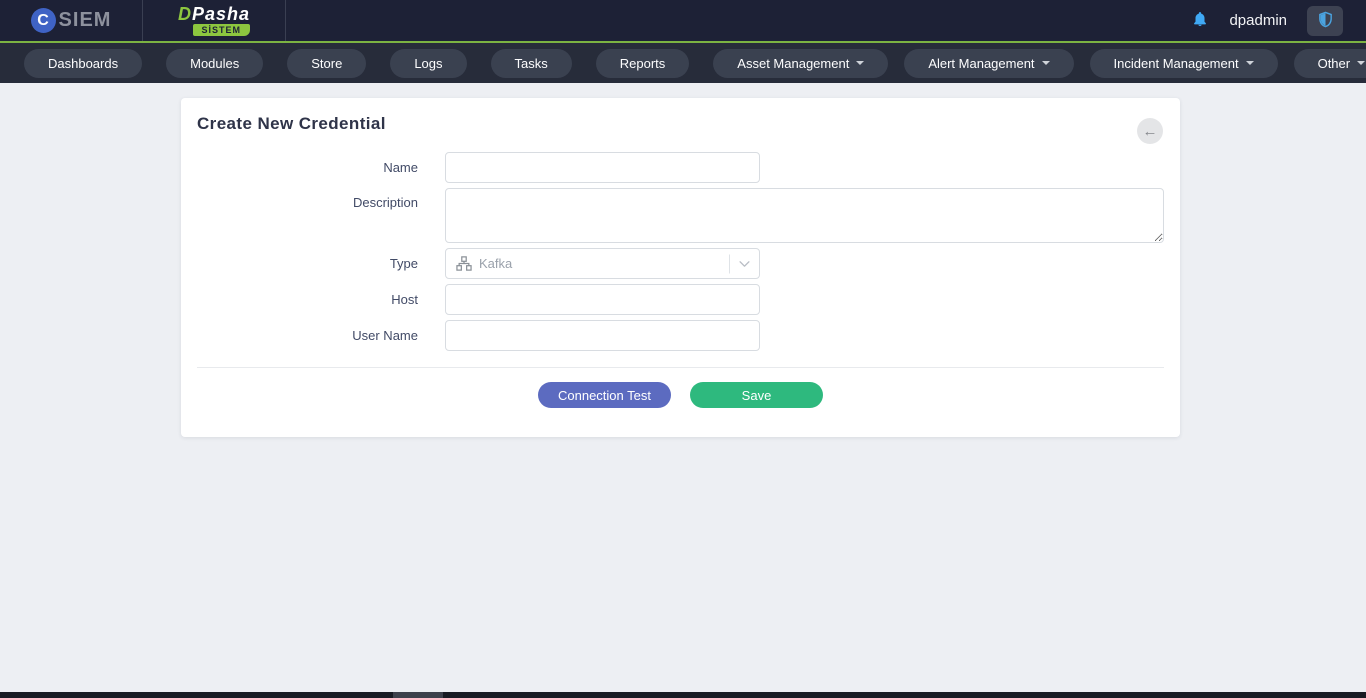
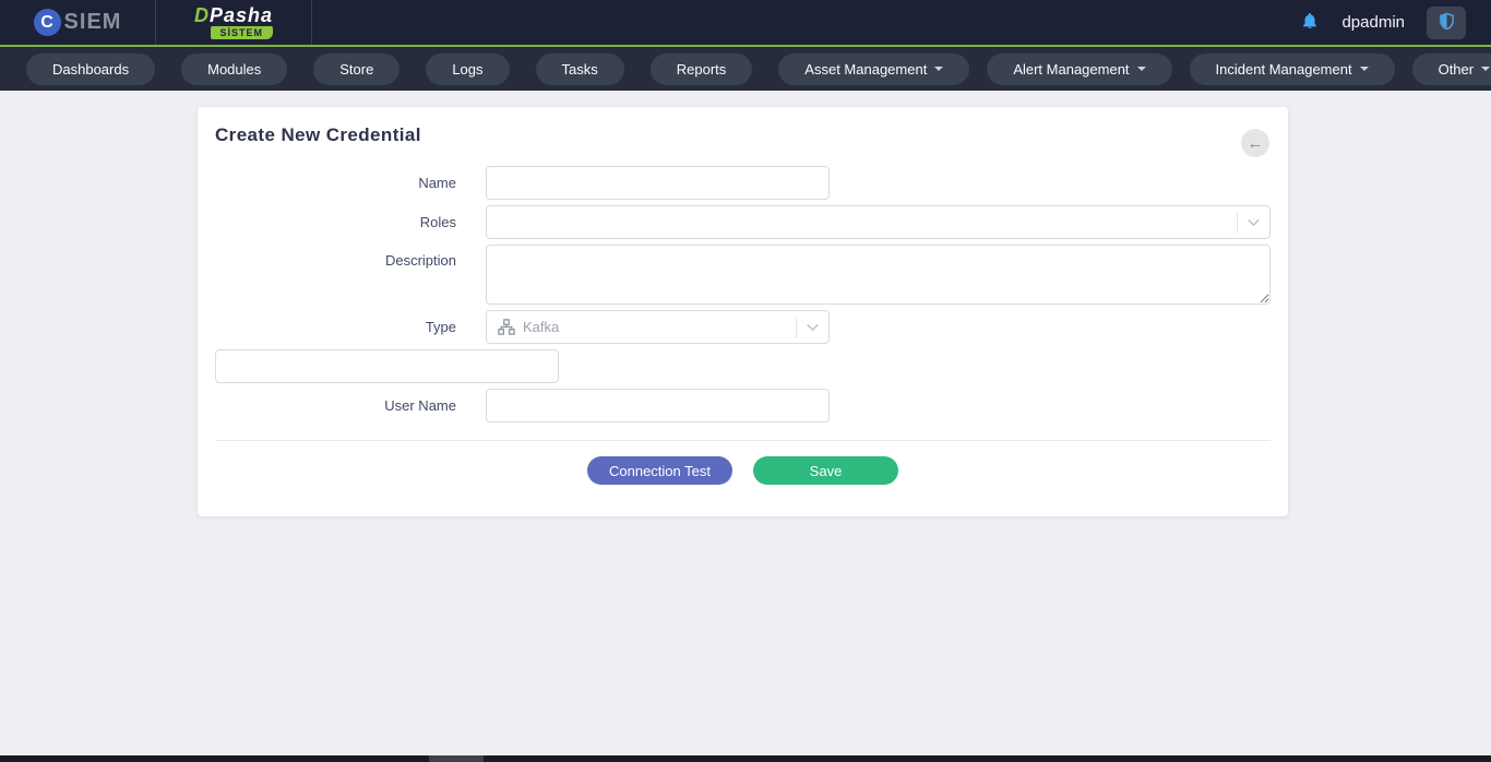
  C
  SIEM
  DPasha
  SİSTEM
  dpadmin
  Dashboards
  Modules
  Store
  Logs
  Tasks
  Reports
  Asset Management
  Alert Management
  Incident Management
  Other
  Create New Credential
  ←
  Name
+ Roles
  Description
  Type
  Kafka
- Host
  User Name
  Connection Test
  Save
